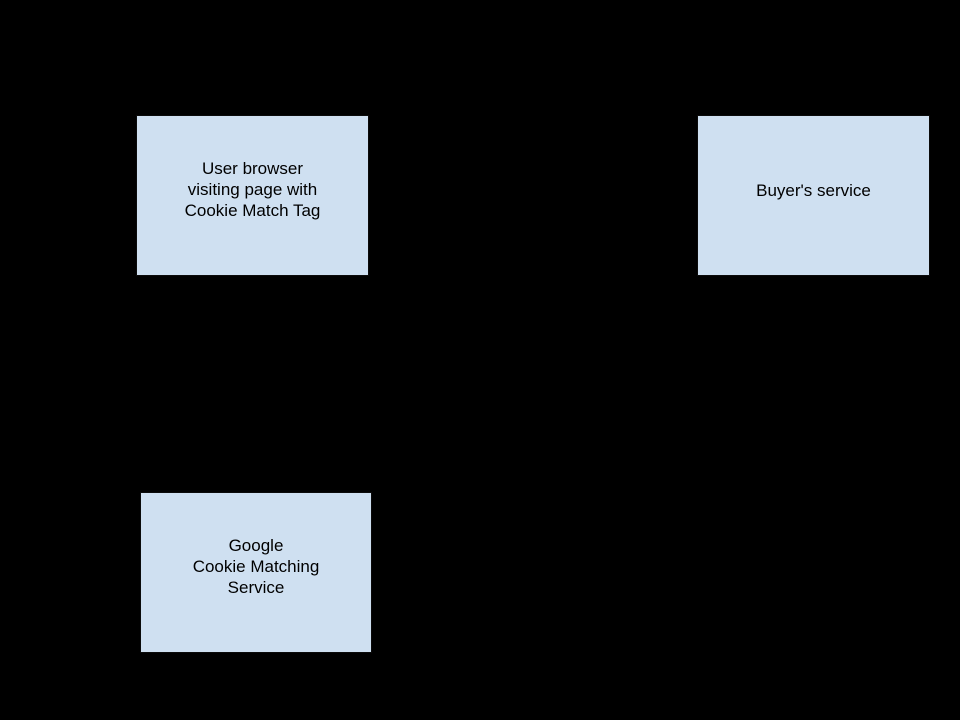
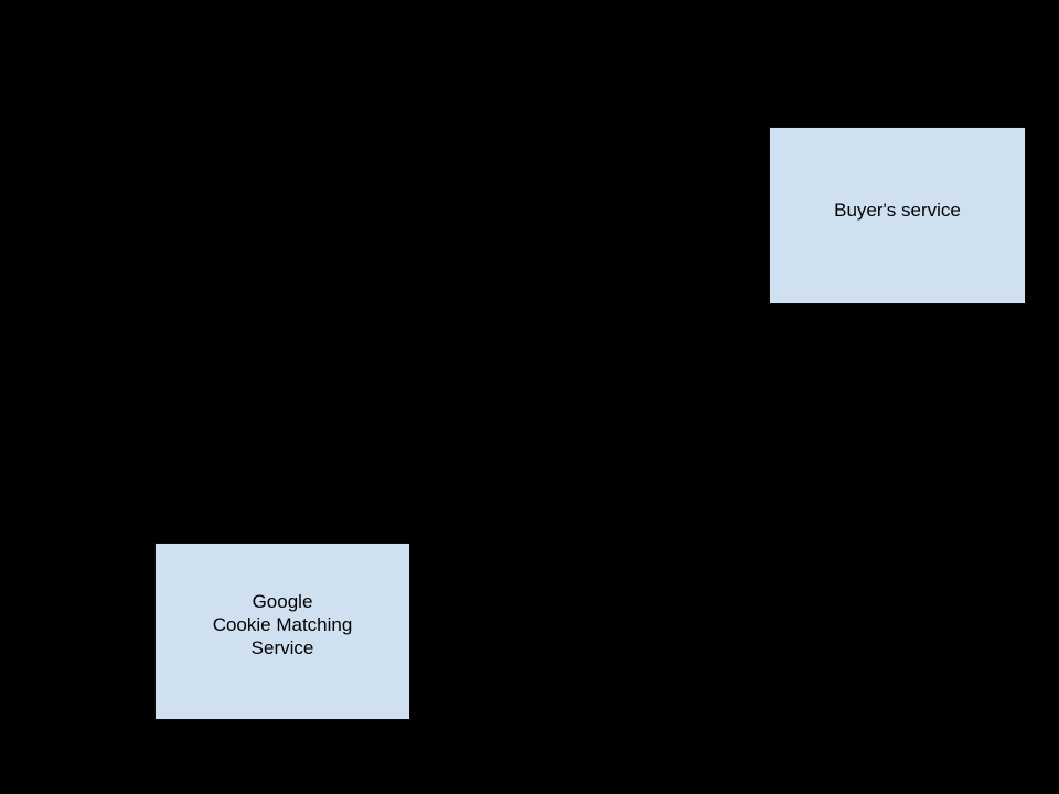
- User browser
- visiting page with
- Cookie Match Tag
  Buyer's service
  Google
  Cookie Matching
  Service
